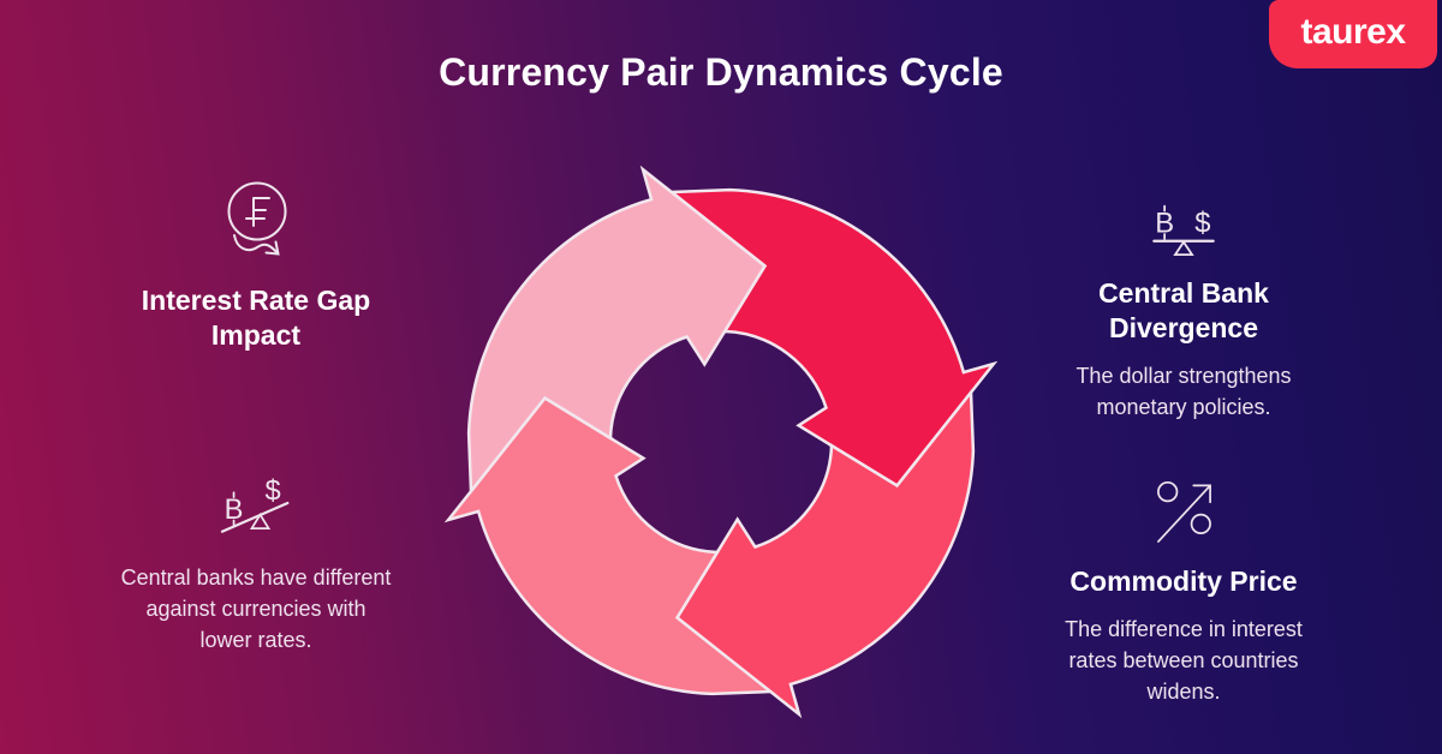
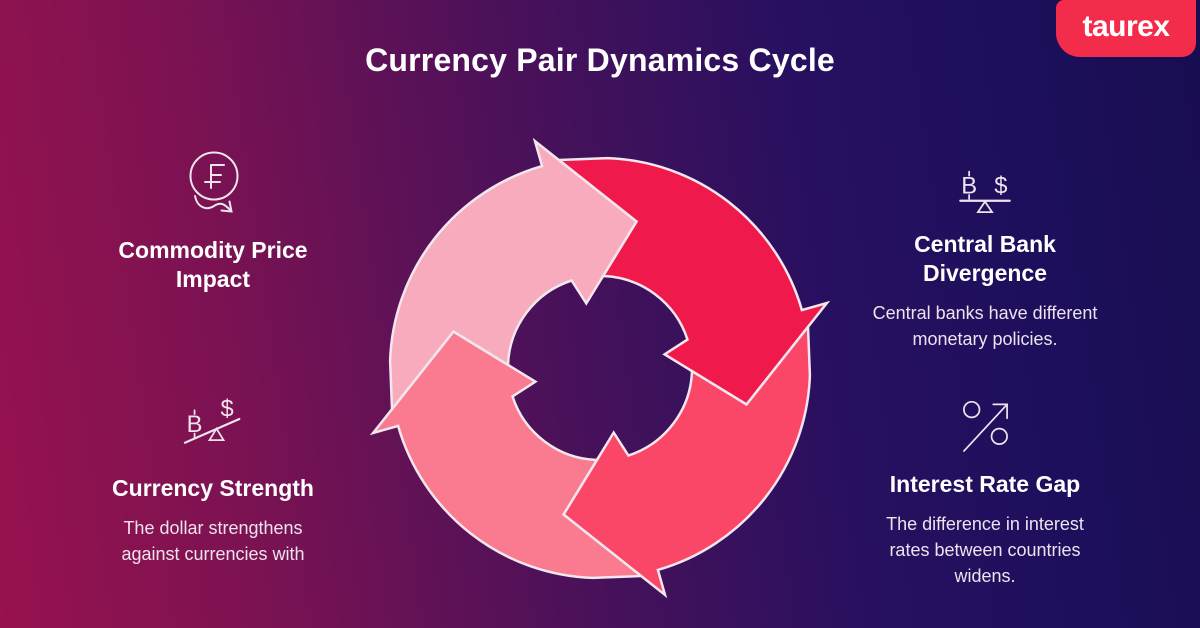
  Currency Pair Dynamics Cycle
  taurex
- Interest Rate Gap
+ Commodity Price
  Impact
  B
  $
  Central Bank
  Divergence
- The dollar strengthens
+ Central banks have different
  monetary policies.
  B
  $
+ Currency Strength
- Central banks have different
+ The dollar strengthens
  against currencies with
- lower rates.
- Commodity Price
+ Interest Rate Gap
  The difference in interest
  rates between countries
  widens.
